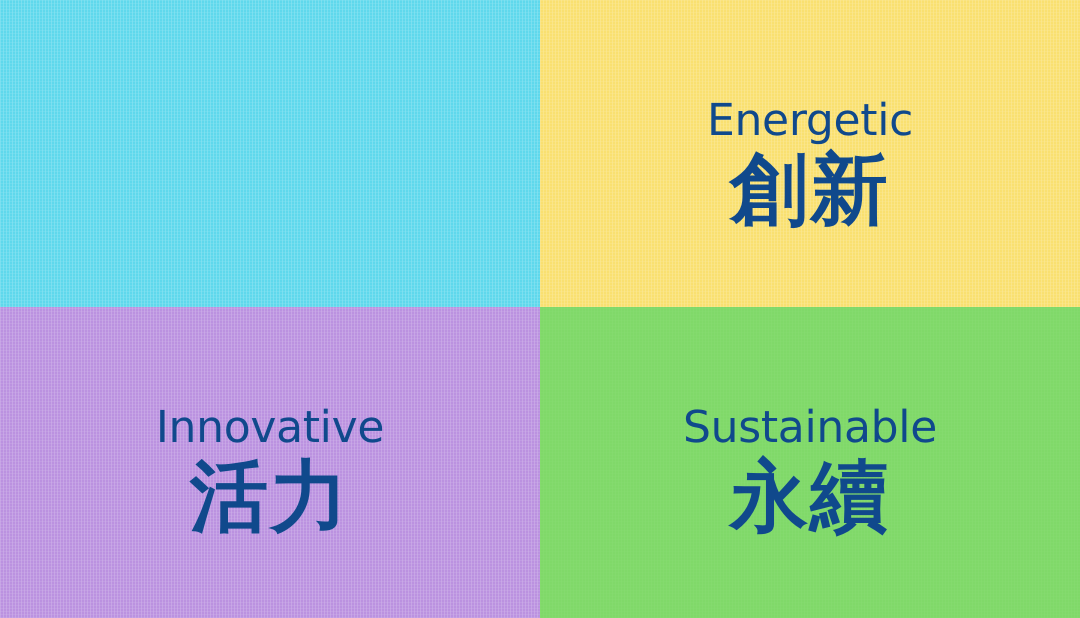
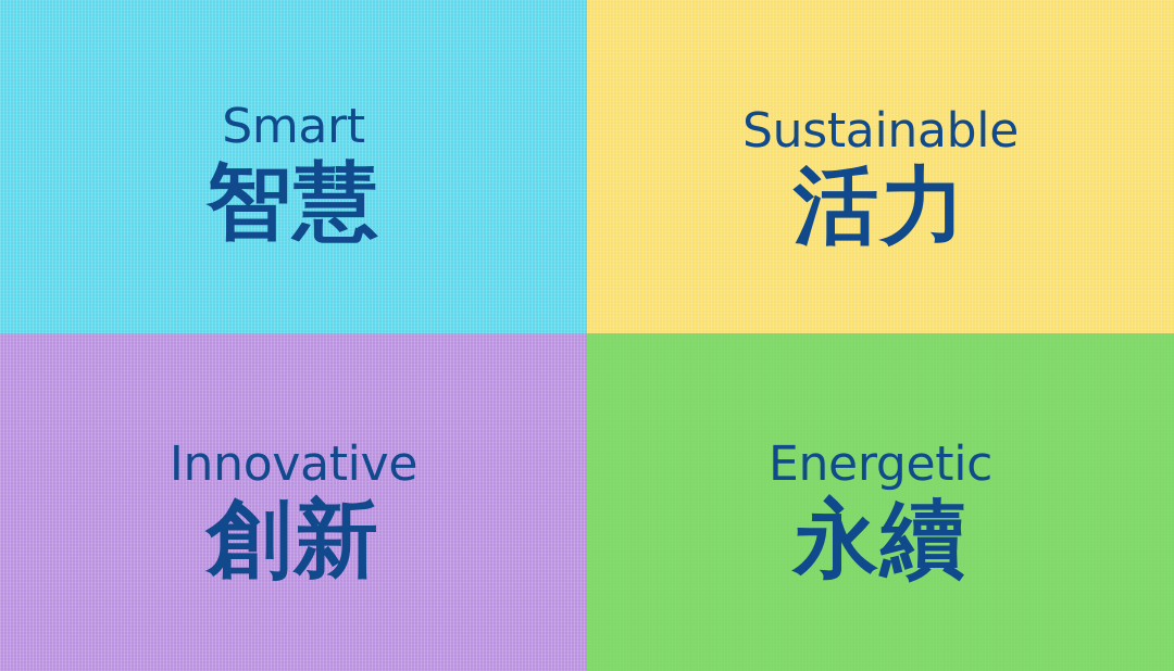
+ Smart
+ 智慧
- Energetic
+ Sustainable
- 創新
+ 活力
  Innovative
- 活力
+ 創新
- Sustainable
+ Energetic
  永續
